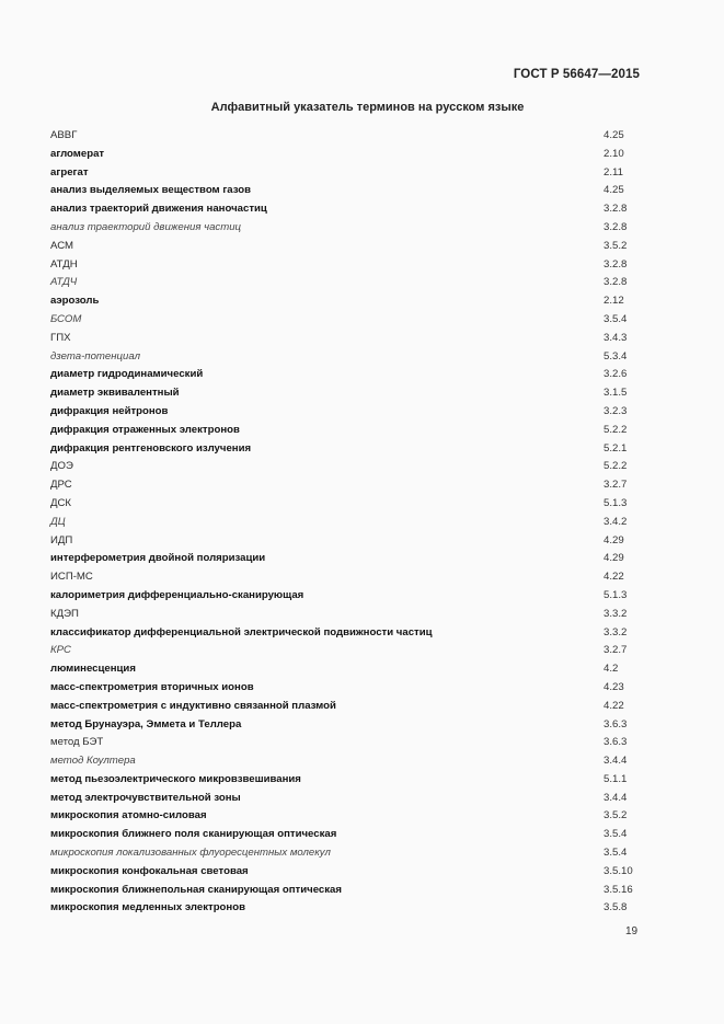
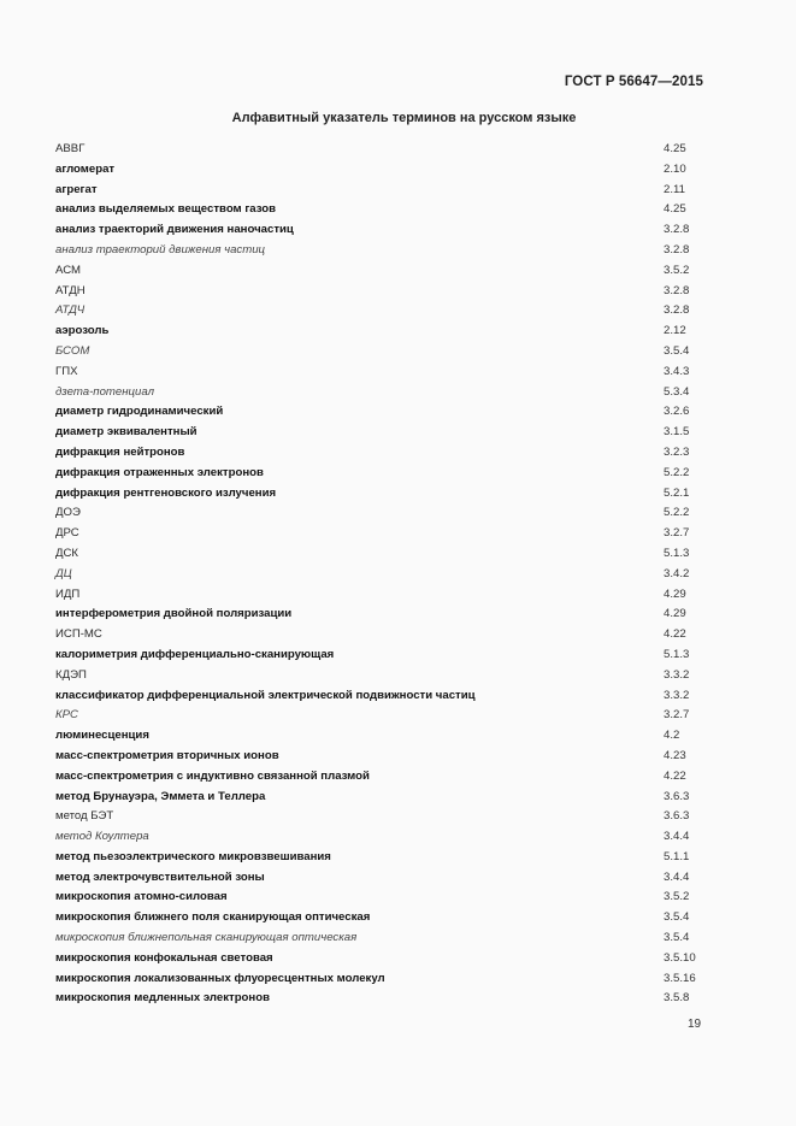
  ГОСТ Р 56647—2015
  Алфавитный указатель терминов на русском языке
  АВВГ
  4.25
  агломерат
  2.10
  агрегат
  2.11
  анализ выделяемых веществом газов
  4.25
  анализ траекторий движения наночастиц
  3.2.8
  анализ траекторий движения частиц
  3.2.8
  АСМ
  3.5.2
  АТДН
  3.2.8
  АТДЧ
  3.2.8
  аэрозоль
  2.12
  БСОМ
  3.5.4
  ГПХ
  3.4.3
  дзета-потенциал
  5.3.4
  диаметр гидродинамический
  3.2.6
  диаметр эквивалентный
  3.1.5
  дифракция нейтронов
  3.2.3
  дифракция отраженных электронов
  5.2.2
  дифракция рентгеновского излучения
  5.2.1
  ДОЭ
  5.2.2
  ДРС
  3.2.7
  ДСК
  5.1.3
  ДЦ
  3.4.2
  ИДП
  4.29
  интерферометрия двойной поляризации
  4.29
  ИСП-МС
  4.22
  калориметрия дифференциально-сканирующая
  5.1.3
  КДЭП
  3.3.2
  классификатор дифференциальной электрической подвижности частиц
  3.3.2
  КРС
  3.2.7
  люминесценция
  4.2
  масс-спектрометрия вторичных ионов
  4.23
  масс-спектрометрия с индуктивно связанной плазмой
  4.22
  метод Брунауэра, Эммета и Теллера
  3.6.3
  метод БЭТ
  3.6.3
  метод Коултера
  3.4.4
  метод пьезоэлектрического микровзвешивания
  5.1.1
  метод электрочувствительной зоны
  3.4.4
  микроскопия атомно-силовая
  3.5.2
  микроскопия ближнего поля сканирующая оптическая
  3.5.4
- микроскопия локализованных флуоресцентных молекул
+ микроскопия ближнепольная сканирующая оптическая
  3.5.4
  микроскопия конфокальная световая
  3.5.10
- микроскопия ближнепольная сканирующая оптическая
+ микроскопия локализованных флуоресцентных молекул
  3.5.16
  микроскопия медленных электронов
  3.5.8
  19
